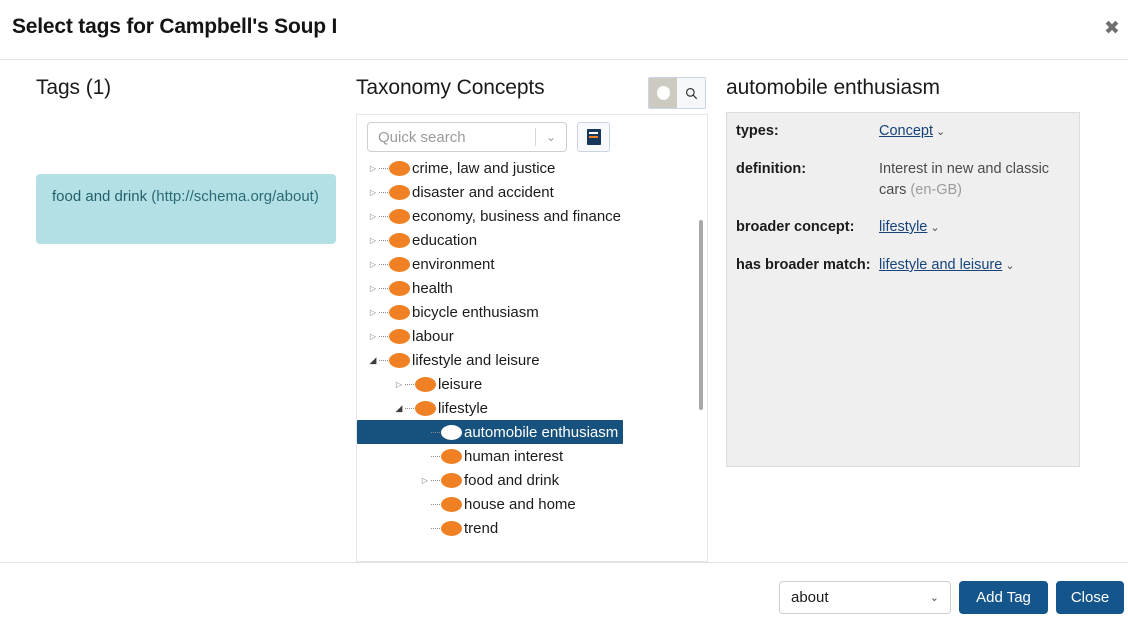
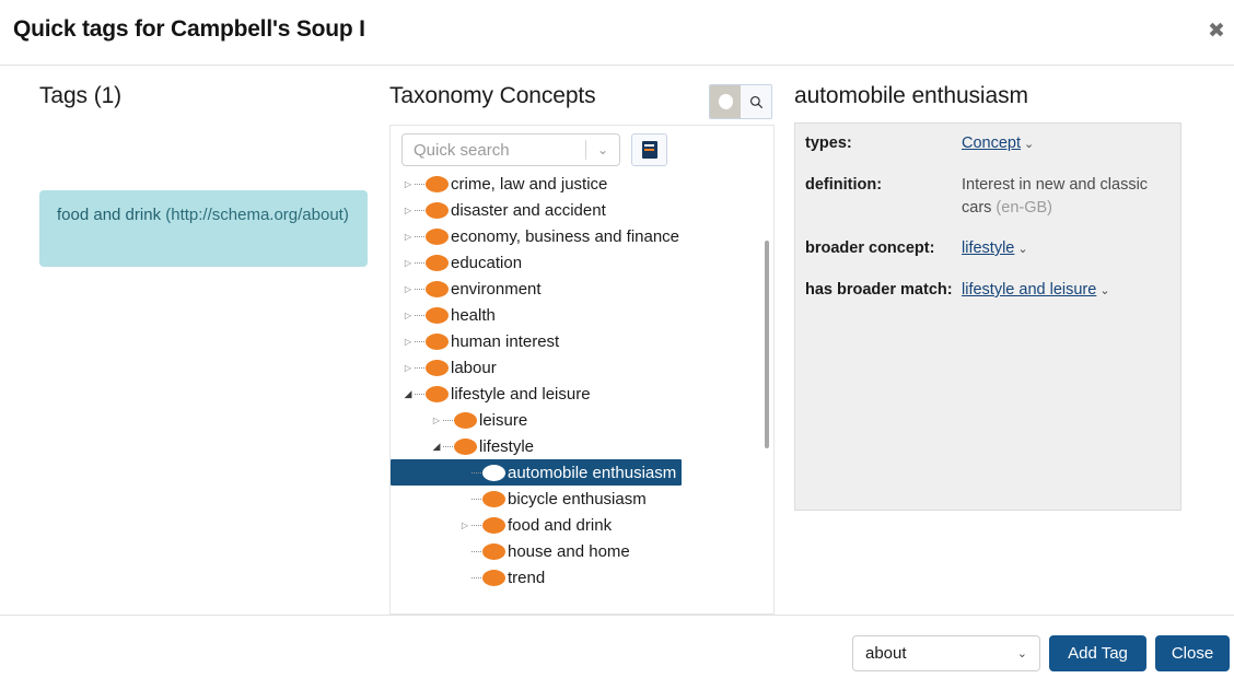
- Select tags for Campbell's Soup I
+ Quick tags for Campbell's Soup I
  ✖
  Tags (1)
  food and drink (http://schema.org/about)
  Taxonomy Concepts
  Quick search
  ⌄
  ▷
  crime, law and justice
  ▷
  disaster and accident
  ▷
  economy, business and finance
  ▷
  education
  ▷
  environment
  ▷
  health
  ▷
- bicycle enthusiasm
+ human interest
  ▷
  labour
  ◢
  lifestyle and leisure
  ▷
  leisure
  ◢
  lifestyle
  automobile enthusiasm
- human interest
+ bicycle enthusiasm
  ▷
  food and drink
  house and home
  trend
  automobile enthusiasm
  types:	Concept ⌄
  definition:	Interest in new and classic cars (en-GB)
  broader concept:	lifestyle ⌄
  has broader match:	lifestyle and leisure ⌄
  about
  ⌄
  Add Tag
  Close
